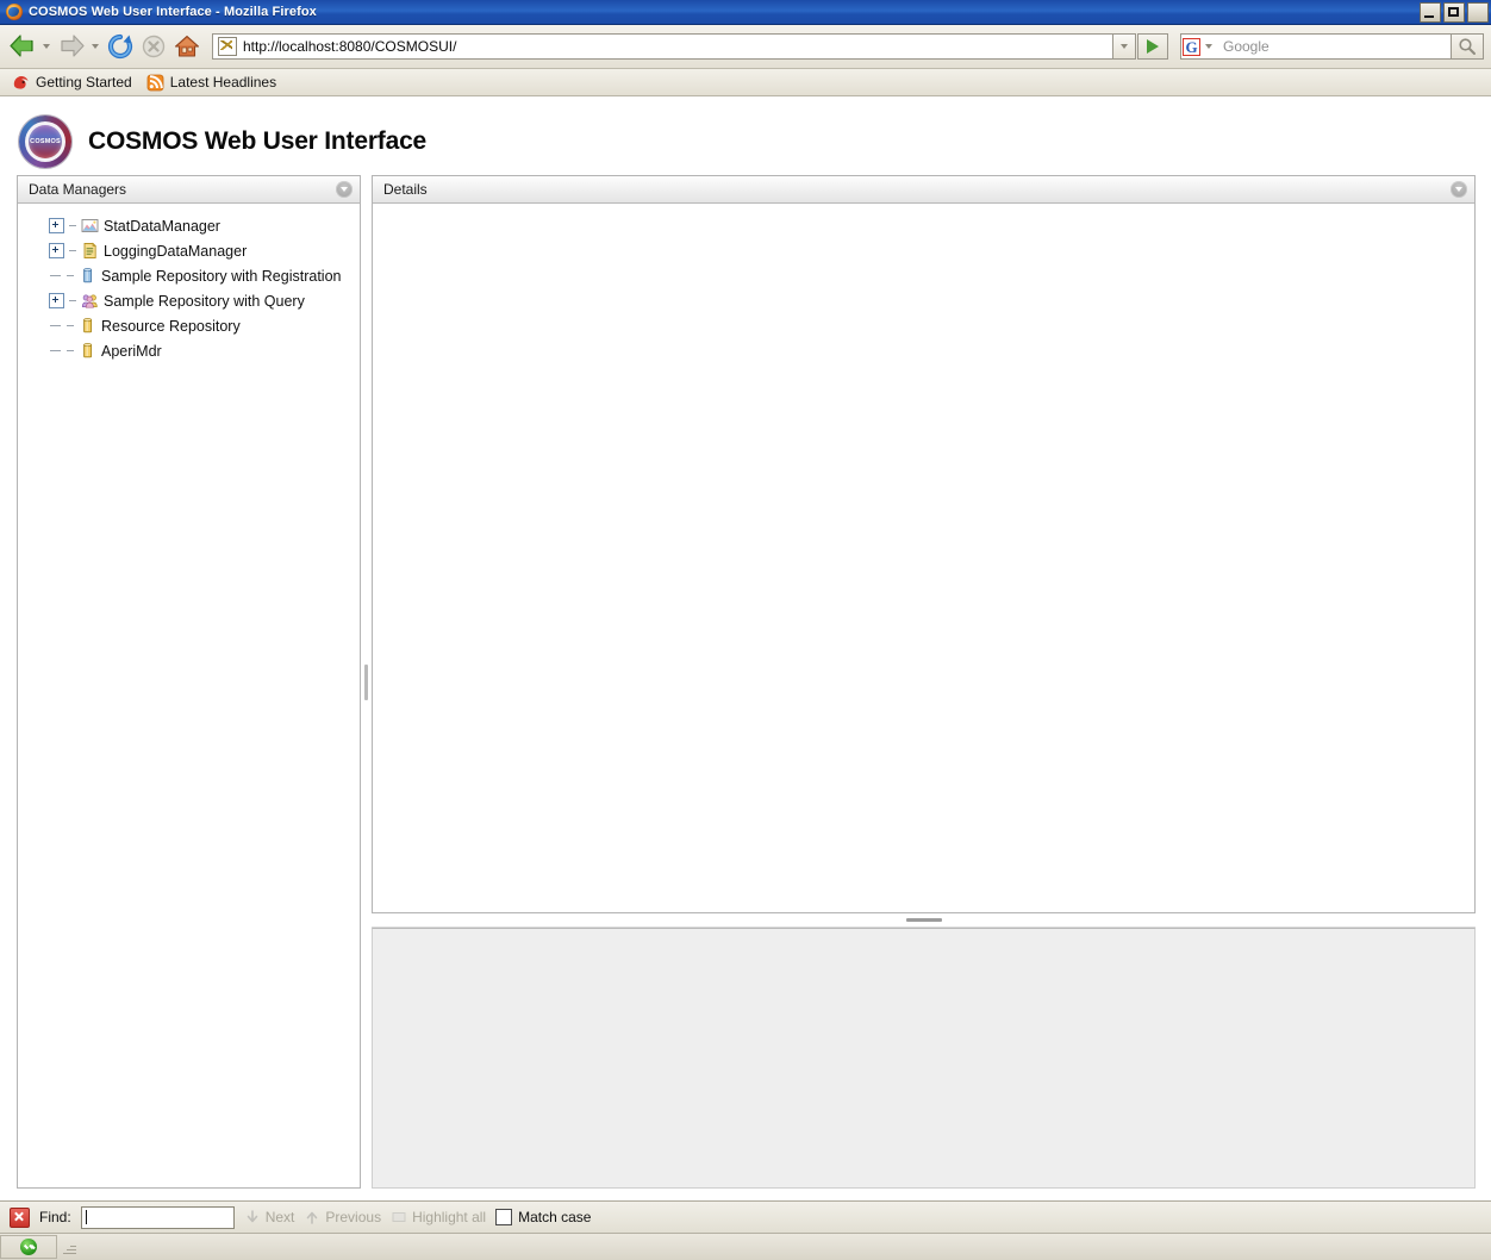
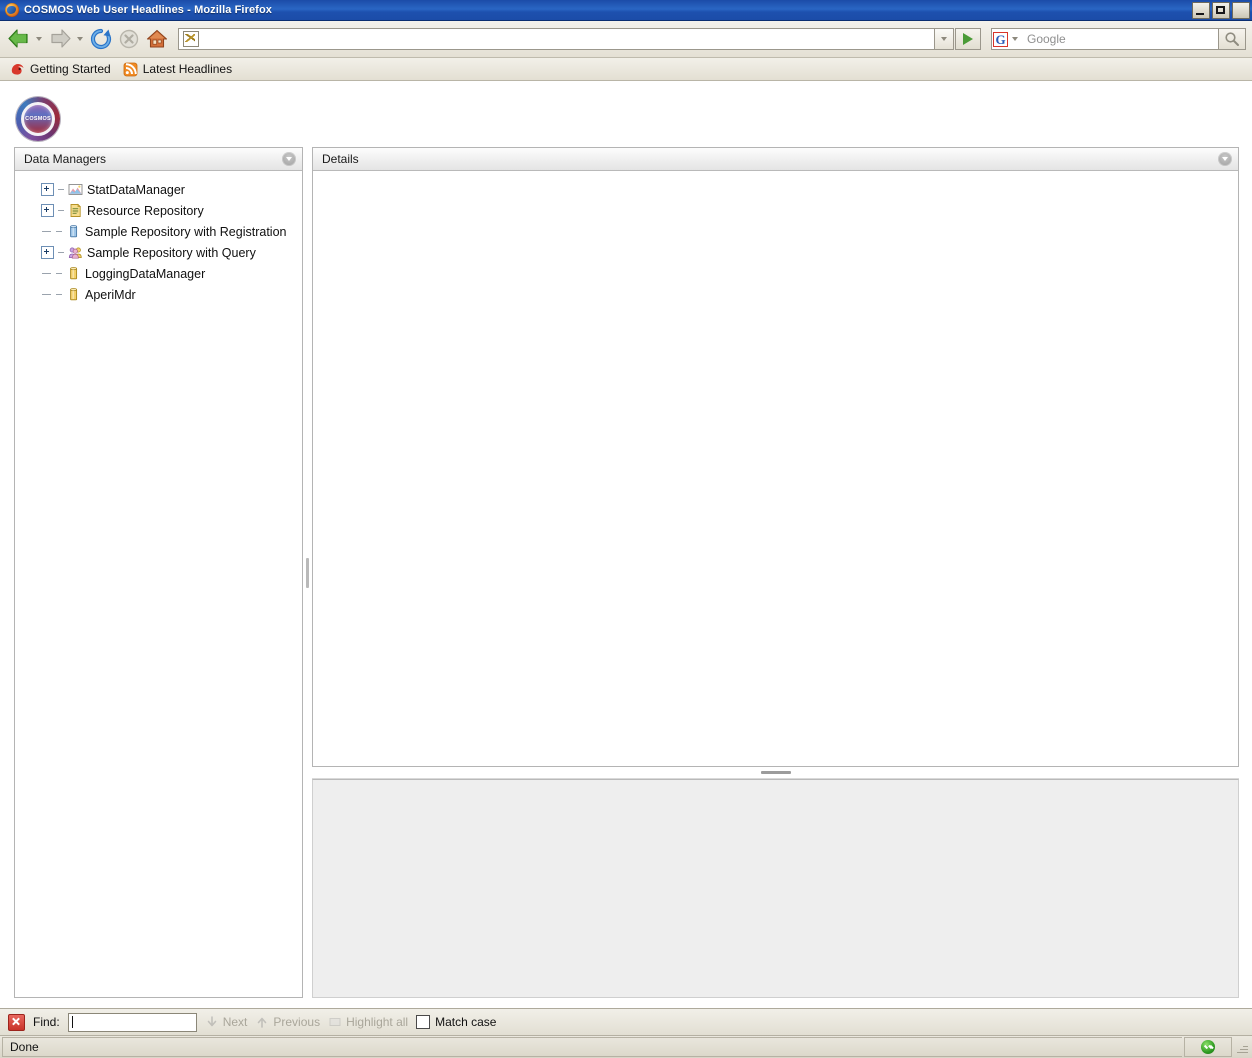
- COSMOS Web User Interface - Mozilla Firefox
+ COSMOS Web User Headlines - Mozilla Firefox
- http://localhost:8080/COSMOSUI/
  G
  Google
  Getting Started
  Latest Headlines
- COSMOS Web User Interface
  Data Managers
  StatDataManager
- LoggingDataManager
+ Resource Repository
  Sample Repository with Registration
  Sample Repository with Query
- Resource Repository
+ LoggingDataManager
  AperiMdr
  Details
  Find:
  Next
  Previous
  Highlight all
  Match case
+ Done
